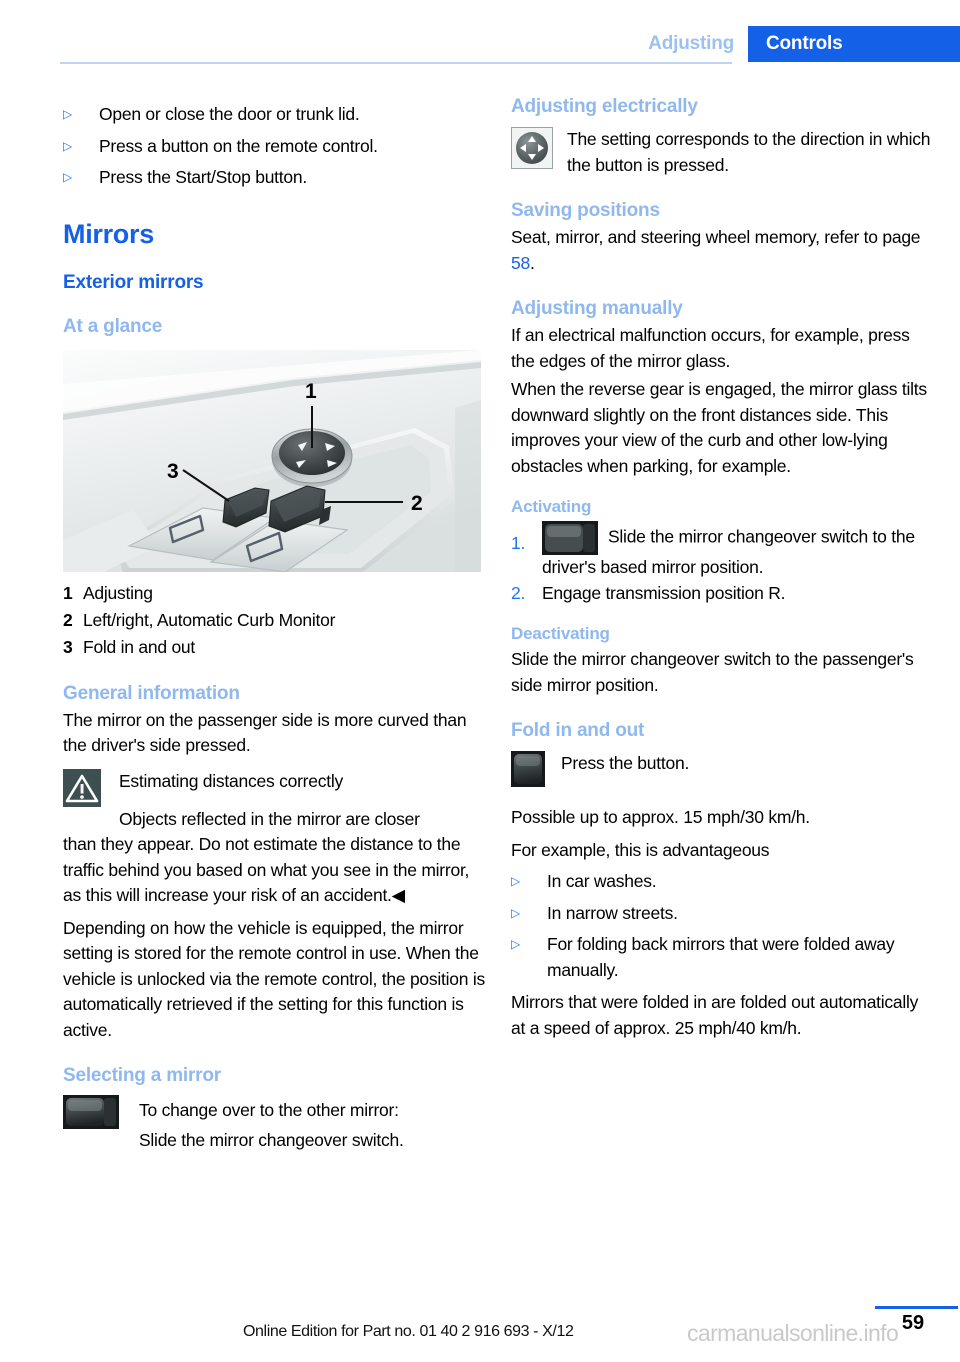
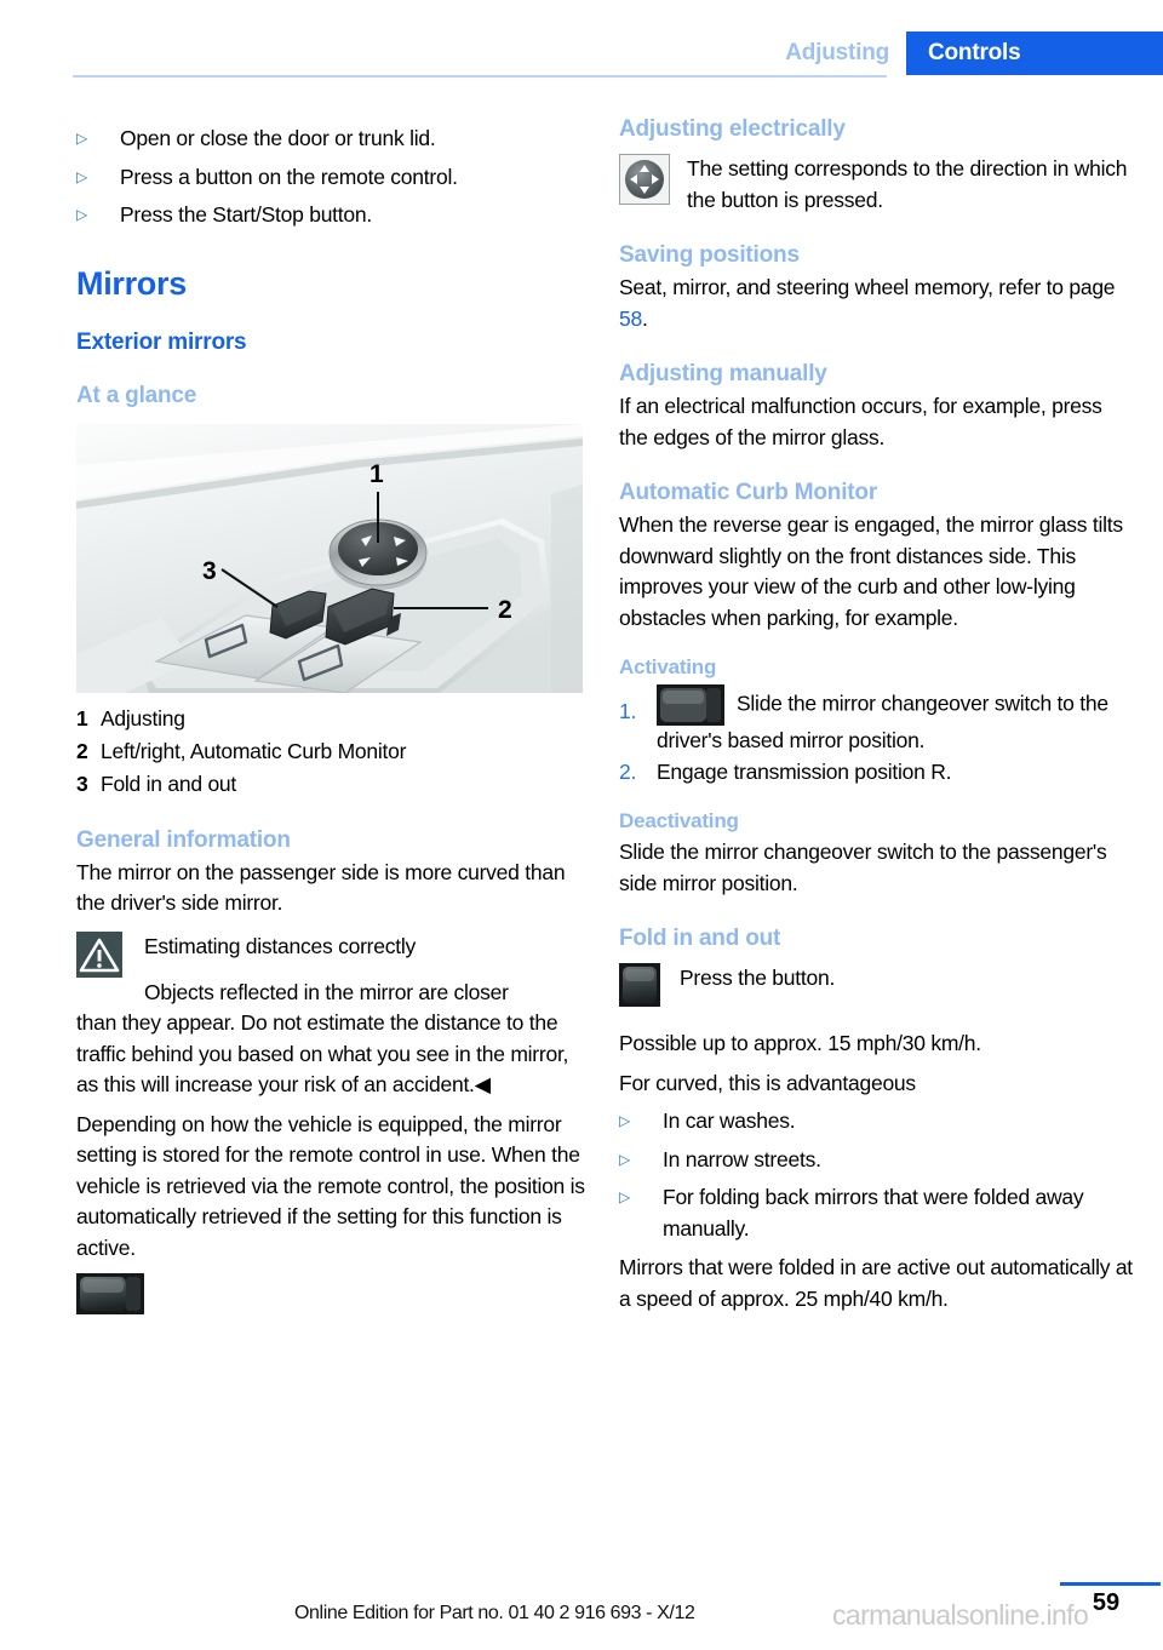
  Adjusting
  Controls
  ▷
  Open or close the door or trunk lid.
  ▷
  Press a button on the remote control.
  ▷
  Press the Start/Stop button.
  Mirrors
  Exterior mirrors
  At a glance
  1
  2
  3
  1
  Adjusting
  2
  Left/right, Automatic Curb Monitor
  3
  Fold in and out
  General information
- The mirror on the passenger side is more curved than the driver's side pressed.
+ The mirror on the passenger side is more curved than the driver's side mirror.
  Estimating distances correctly
  Objects reflected in the mirror are closer
  than they appear. Do not estimate the distance to the traffic behind you based on what you see in the mirror, as this will increase your risk of an accident.◀
- Depending on how the vehicle is equipped, the mirror setting is stored for the remote control in use. When the vehicle is unlocked via the remote control, the position is automatically retrieved if the setting for this function is active.
+ Depending on how the vehicle is equipped, the mirror setting is stored for the remote control in use. When the vehicle is retrieved via the remote control, the position is automatically retrieved if the setting for this function is active.
- Selecting a mirror
- To change over to the other mirror:
- Slide the mirror changeover switch.
  Adjusting electrically
  The setting corresponds to the direction in which the button is pressed.
  Saving positions
  Seat, mirror, and steering wheel memory, refer to page 58.
  Adjusting manually
  If an electrical malfunction occurs, for example, press the edges of the mirror glass.
+ Automatic Curb Monitor
  When the reverse gear is engaged, the mirror glass tilts downward slightly on the front distances side. This improves your view of the curb and other low-lying obstacles when parking, for example.
  Activating
  1.
  Slide the mirror changeover switch to the driver's based mirror position.
  2. Engage transmission position R.
  Deactivating
  Slide the mirror changeover switch to the passenger's side mirror position.
  Fold in and out
  Press the button.
  Possible up to approx. 15 mph/30 km/h.
- For example, this is advantageous
+ For curved, this is advantageous
  ▷
  In car washes.
  ▷
  In narrow streets.
  ▷
  For folding back mirrors that were folded away manually.
- Mirrors that were folded in are folded out automatically at a speed of approx. 25 mph/40 km/h.
+ Mirrors that were folded in are active out automatically at a speed of approx. 25 mph/40 km/h.
  Online Edition for Part no. 01 40 2 916 693 - X/12
  carmanualsonline.info
  59
